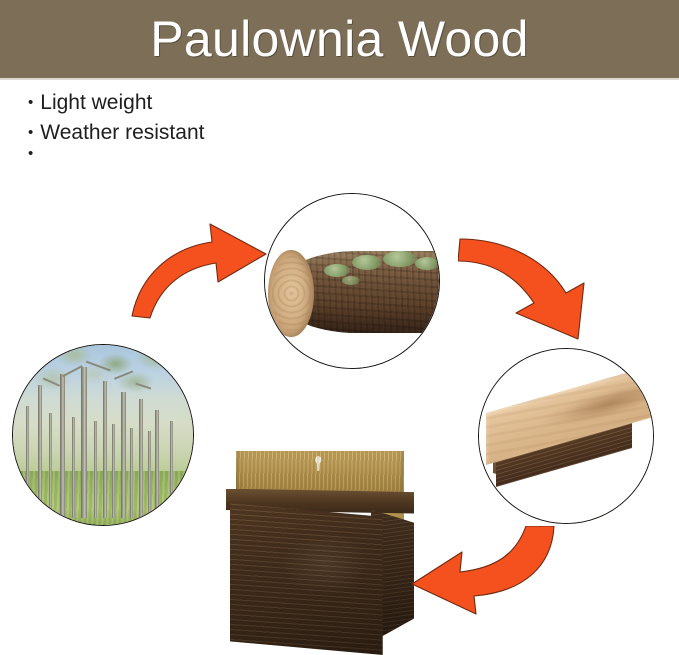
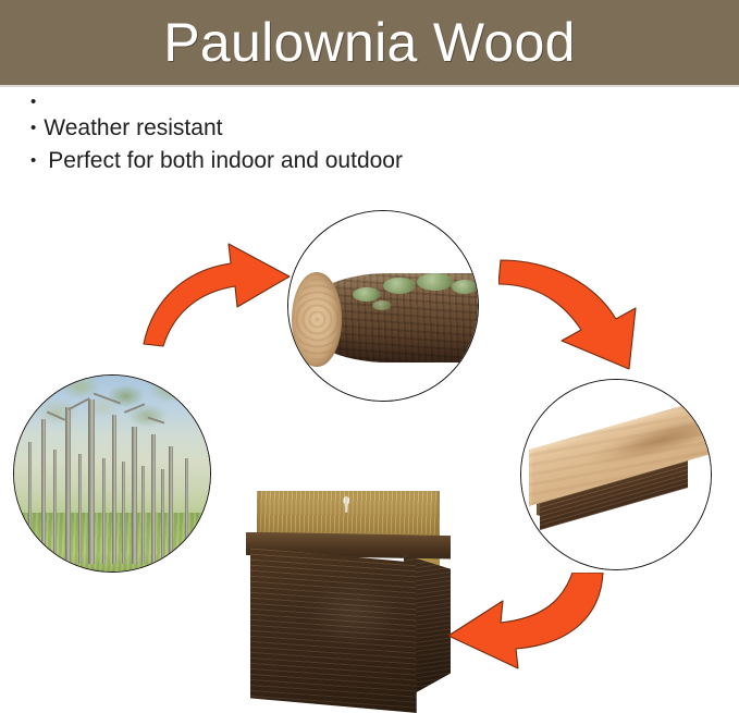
  Paulownia Wood
  •
- Light weight
  •
  Weather resistant
  •
+ Perfect for both indoor and outdoor
